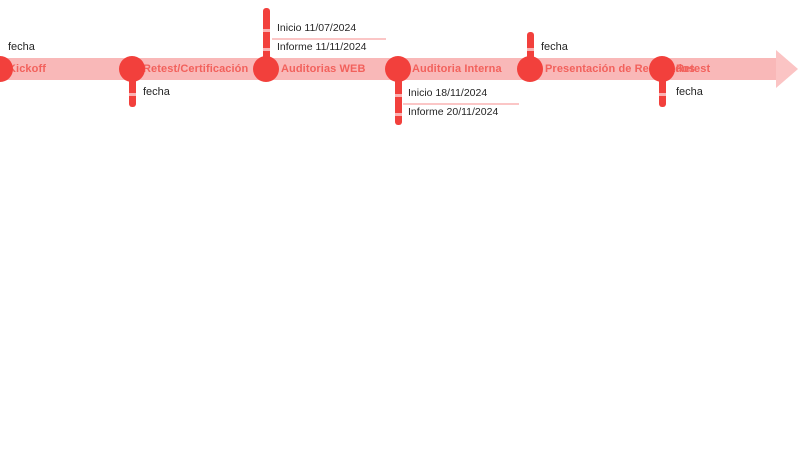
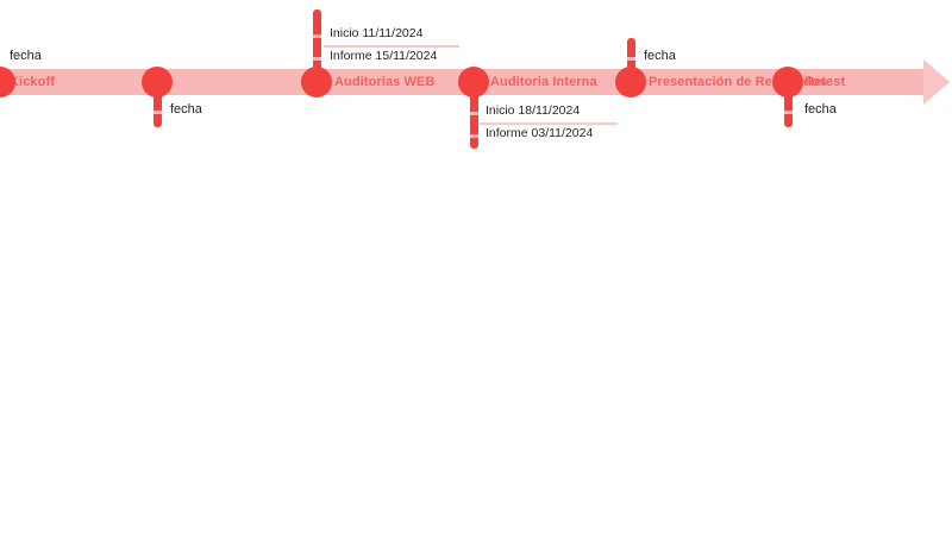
  ickoff
- Retest/Certificación
  Auditorias WEB
  Auditoria Interna
  Presentación de Redos
  Retest
  fecha
  fecha
- Inicio 11/07/2024
+ Inicio 11/11/2024
- Informe 11/11/2024
+ Informe 15/11/2024
  Inicio 18/11/2024
- Informe 20/11/2024
+ Informe 03/11/2024
  fecha
  fecha
